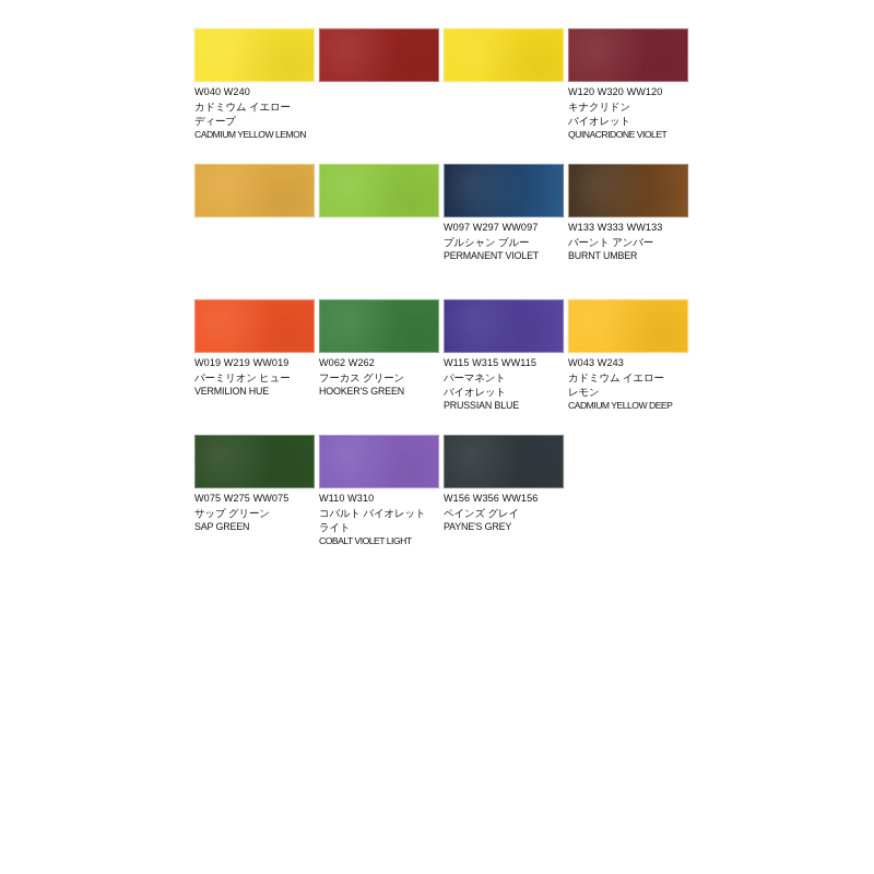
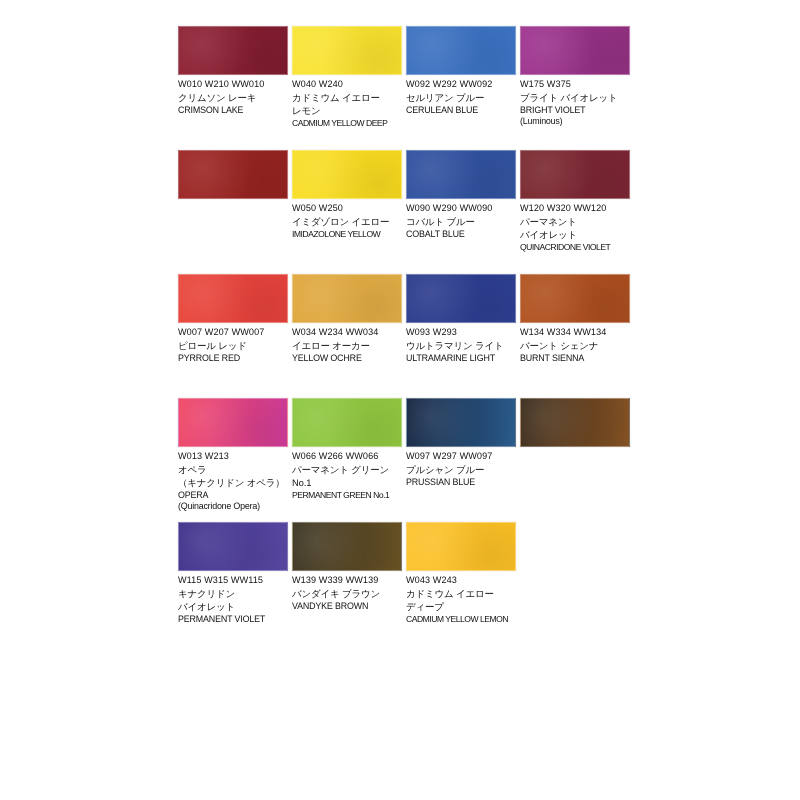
+ W010 W210 WW010
+ クリムソン レーキ
+ CRIMSON LAKE
  W040 W240
  カドミウム イエロー
- ディープ
+ レモン
- CADMIUM YELLOW LEMON
+ CADMIUM YELLOW DEEP
+ W092 W292 WW092
+ セルリアン ブルー
+ CERULEAN BLUE
+ W175 W375
+ ブライト バイオレット
+ BRIGHT VIOLET
+ (Luminous)
+ W050 W250
+ イミダゾロン イエロー
+ IMIDAZOLONE YELLOW
+ W090 W290 WW090
+ コバルト ブルー
+ COBALT BLUE
  W120 W320 WW120
- キナクリドン
+ パーマネント
  バイオレット
  QUINACRIDONE VIOLET
+ W007 W207 WW007
+ ピロール レッド
+ PYRROLE RED
+ W034 W234 WW034
+ イエロー オーカー
+ YELLOW OCHRE
+ W093 W293
+ ウルトラマリン ライト
+ ULTRAMARINE LIGHT
+ W134 W334 WW134
+ バーント シェンナ
+ BURNT SIENNA
+ W013 W213
+ オペラ
+ （キナクリドン オペラ）
+ OPERA
+ (Quinacridone Opera)
+ W066 W266 WW066
+ パーマネント グリーン
+ No.1
+ PERMANENT GREEN No.1
  W097 W297 WW097
  プルシャン ブルー
- PERMANENT VIOLET
+ PRUSSIAN BLUE
- W133 W333 WW133
- バーント アンバー
- BURNT UMBER
- W019 W219 WW019
- バーミリオン ヒュー
- VERMILION HUE
- W062 W262
- フーカス グリーン
- HOOKER'S GREEN
  W115 W315 WW115
- パーマネント
+ キナクリドン
  バイオレット
- PRUSSIAN BLUE
+ PERMANENT VIOLET
+ W139 W339 WW139
+ バンダイキ ブラウン
+ VANDYKE BROWN
  W043 W243
  カドミウム イエロー
- レモン
+ ディープ
- CADMIUM YELLOW DEEP
+ CADMIUM YELLOW LEMON
- W075 W275 WW075
- サップ グリーン
- SAP GREEN
- W110 W310
- コバルト バイオレット
- ライト
- COBALT VIOLET LIGHT
- W156 W356 WW156
- ペインズ グレイ
- PAYNE'S GREY
